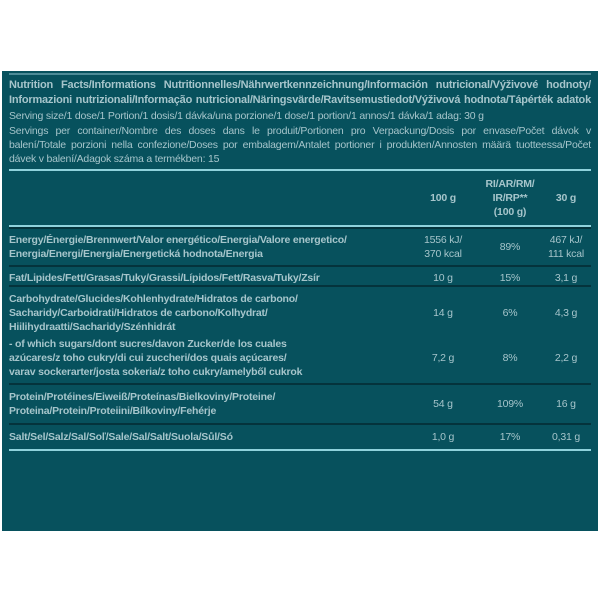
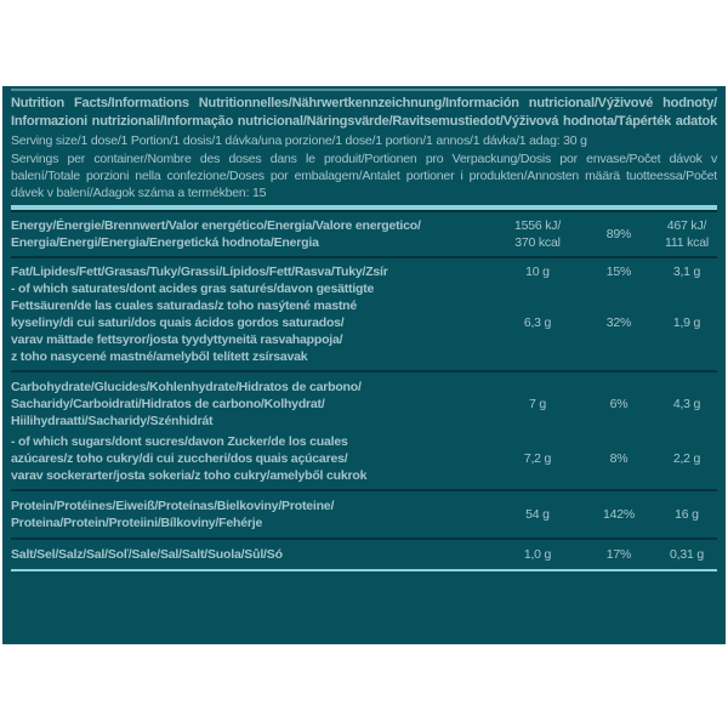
  Nutrition Facts/Informations Nutritionnelles/Nährwertkennzeichnung/Información nutricional/Výživové hodnoty/
  Informazioni nutrizionali/Informação nutricional/Näringsvärde/Ravitsemustiedot/Výživová hodnota/Tápérték adatok
  Serving size/1 dose/1 Portion/1 dosis/1 dávka/una porzione/1 dose/1 portion/1 annos/1 dávka/1 adag: 30 g
  Servings per container/Nombre des doses dans le produit/Portionen pro Verpackung/Dosis por envase/Počet dávok v balení/Totale porzioni nella confezione/Doses por embalagem/Antalet portioner i produkten/Annosten määrä tuotteessa/Počet dávek v balení/Adagok száma a termékben: 15
- 100 g
- RI/AR/RM/
- IR/RP**
- (100 g)
- 30 g
  Energy/Énergie/Brennwert/Valor energético/Energia/Valore energetico/
  Energia/Energi/Energia/Energetická hodnota/Energia
  1556 kJ/
  370 kcal
  89%
  467 kJ/
  111 kcal
  Fat/Lipides/Fett/Grasas/Tuky/Grassi/Lípidos/Fett/Rasva/Tuky/Zsír
  10 g
  15%
  3,1 g
+ - of which saturates/dont acides gras saturés/davon gesättigte
+ Fettsäuren/de las cuales saturadas/z toho nasýtené mastné
+ kyseliny/di cui saturi/dos quais ácidos gordos saturados/
+ varav mättade fettsyror/josta tyydyttyneitä rasvahappoja/
+ z toho nasycené mastné/amelyből telített zsírsavak
+ 6,3 g
+ 32%
+ 1,9 g
  Carbohydrate/Glucides/Kohlenhydrate/Hidratos de carbono/
  Sacharidy/Carboidrati/Hidratos de carbono/Kolhydrat/
  Hiilihydraatti/Sacharidy/Szénhidrát
- 14 g
+ 7 g
  6%
  4,3 g
  - of which sugars/dont sucres/davon Zucker/de los cuales
  azúcares/z toho cukry/di cui zuccheri/dos quais açúcares/
  varav sockerarter/josta sokeria/z toho cukry/amelyből cukrok
  7,2 g
  8%
  2,2 g
  Protein/Protéines/Eiweiß/Proteínas/Bielkoviny/Proteine/
  Proteina/Protein/Proteiini/Bílkoviny/Fehérje
  54 g
- 109%
+ 142%
  16 g
  Salt/Sel/Salz/Sal/Soľ/Sale/Sal/Salt/Suola/Sůl/Só
  1,0 g
  17%
  0,31 g
